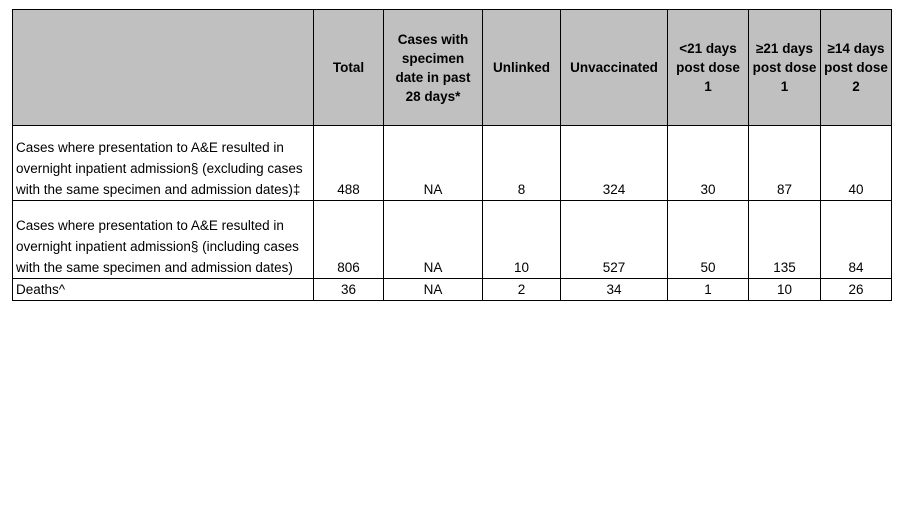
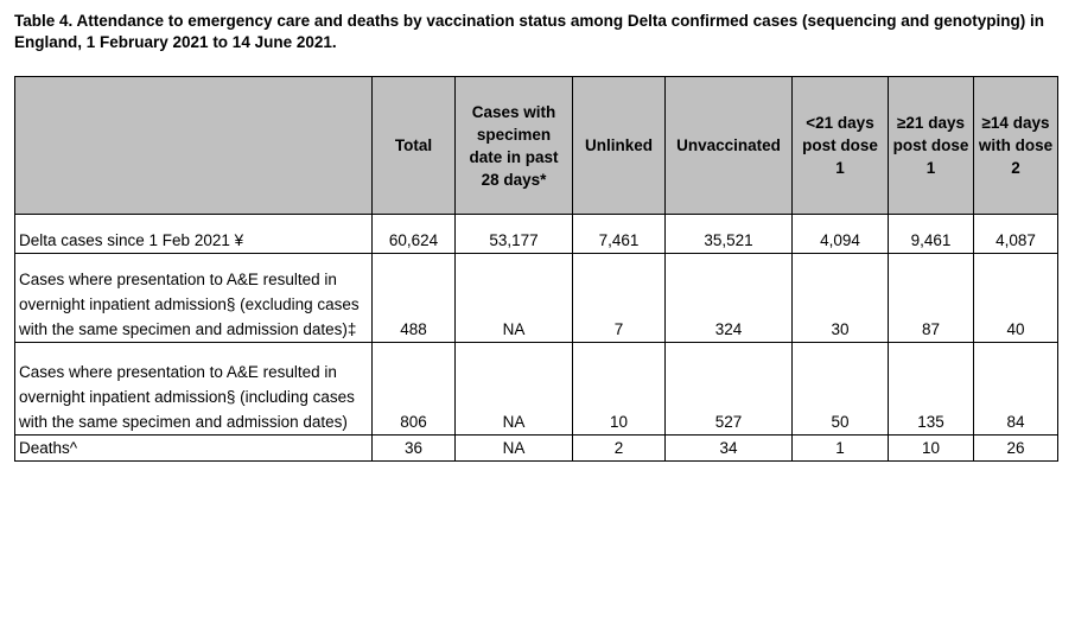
+ Table 4. Attendance to emergency care and deaths by vaccination status among Delta confirmed cases (sequencing and genotyping) in England, 1 February 2021 to 14 June 2021.
- 	Total	Cases with specimen date in past 28 days*	Unlinked	Unvaccinated	<21 days post dose 1	≥21 days post dose 1	≥14 days post dose 2
+ 	Total	Cases with specimen date in past 28 days*	Unlinked	Unvaccinated	<21 days post dose 1	≥21 days post dose 1	≥14 days with dose 2
+ Delta cases since 1 Feb 2021 ¥	60,624	53,177	7,461	35,521	4,094	9,461	4,087
- Cases where presentation to A&E resulted in overnight inpatient admission§ (excluding cases with the same specimen and admission dates)‡	488	NA	8	324	30	87	40
+ Cases where presentation to A&E resulted in overnight inpatient admission§ (excluding cases with the same specimen and admission dates)‡	488	NA	7	324	30	87	40
  Cases where presentation to A&E resulted in overnight inpatient admission§ (including cases with the same specimen and admission dates)	806	NA	10	527	50	135	84
  Deaths^	36	NA	2	34	1	10	26
